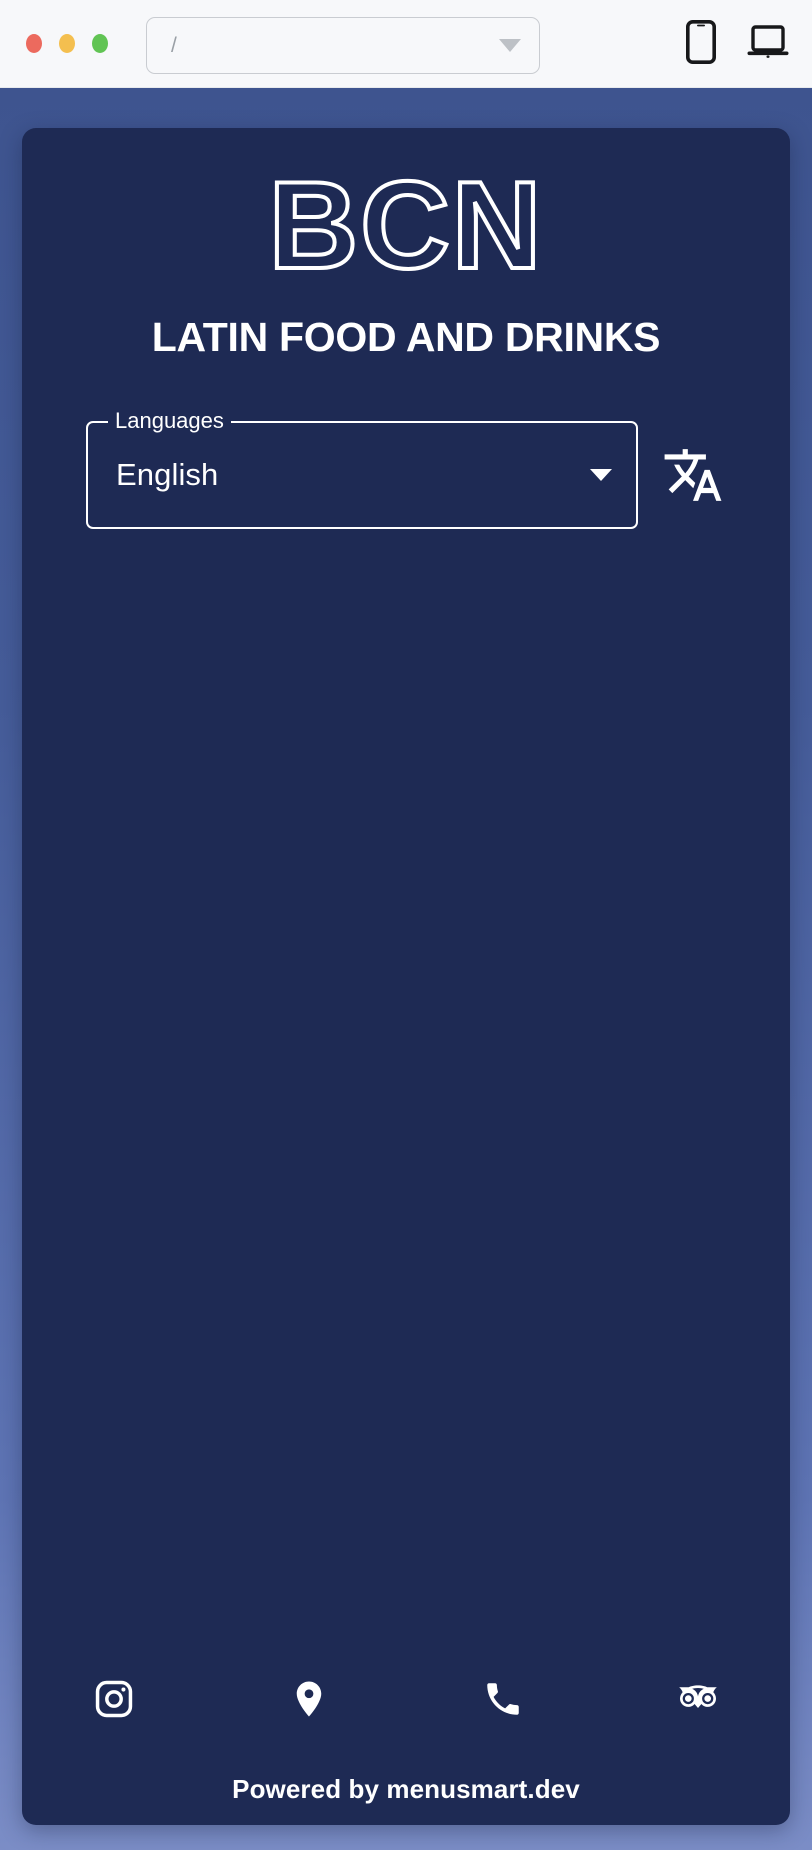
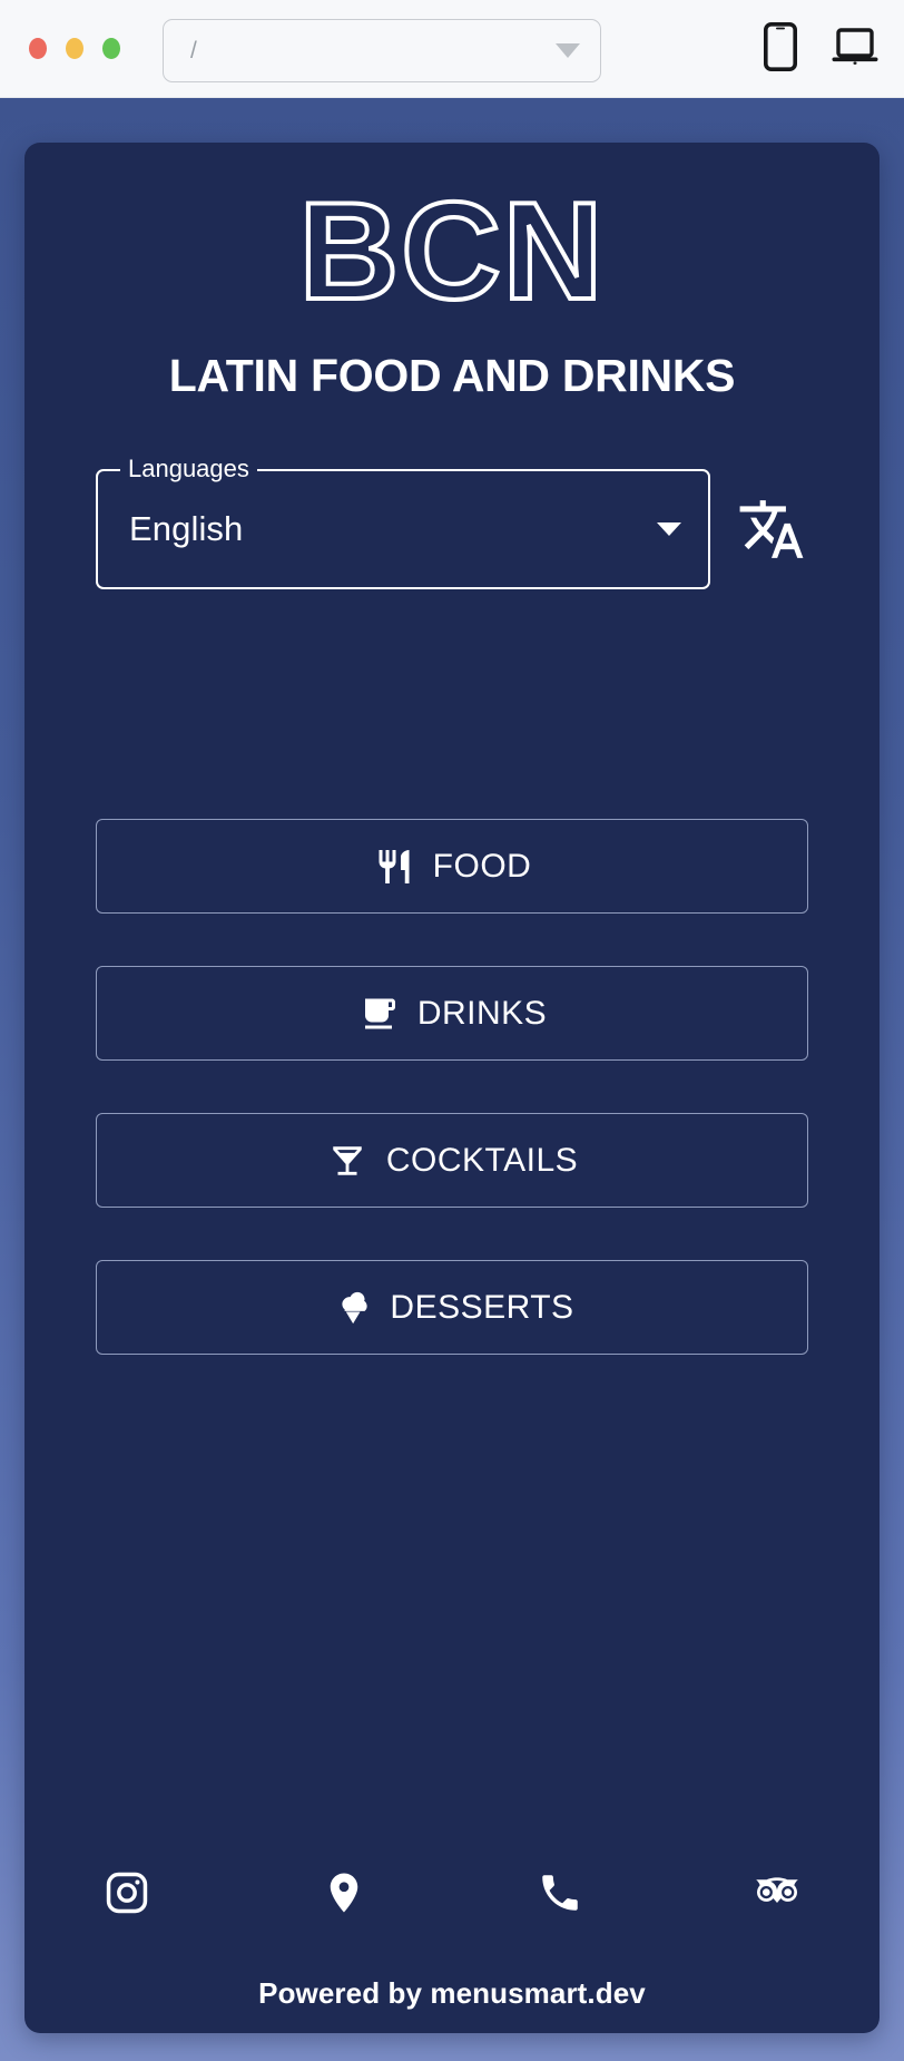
  /
  BCN
  LATIN FOOD AND DRINKS
  Languages
  English
+ FOOD
+ DRINKS
+ COCKTAILS
+ DESSERTS
  Powered by menusmart.dev
